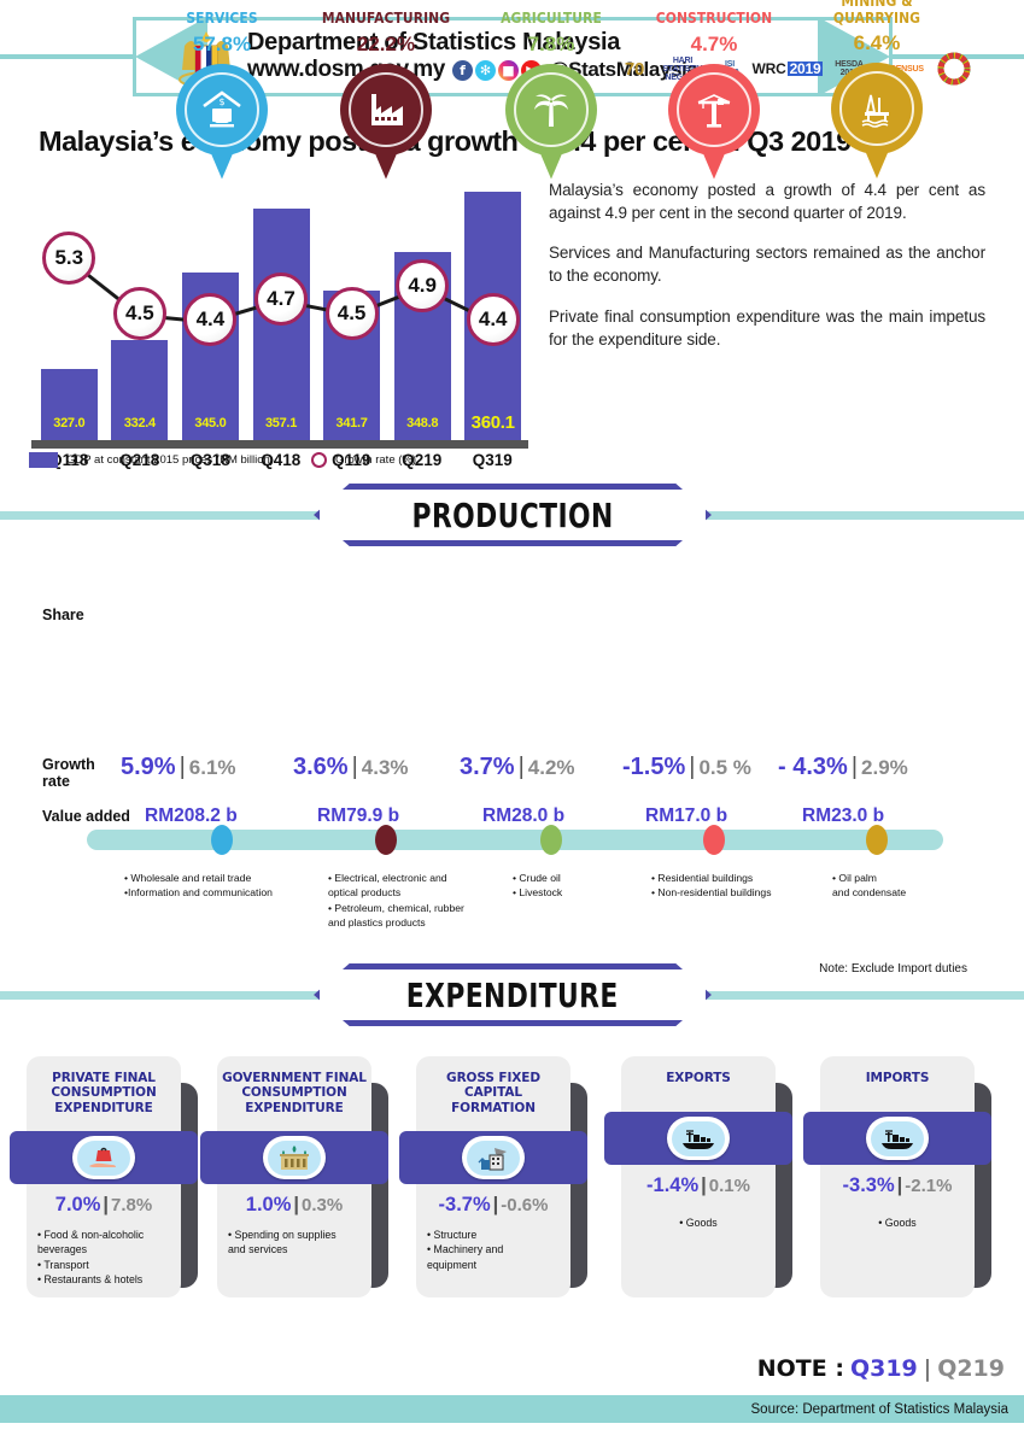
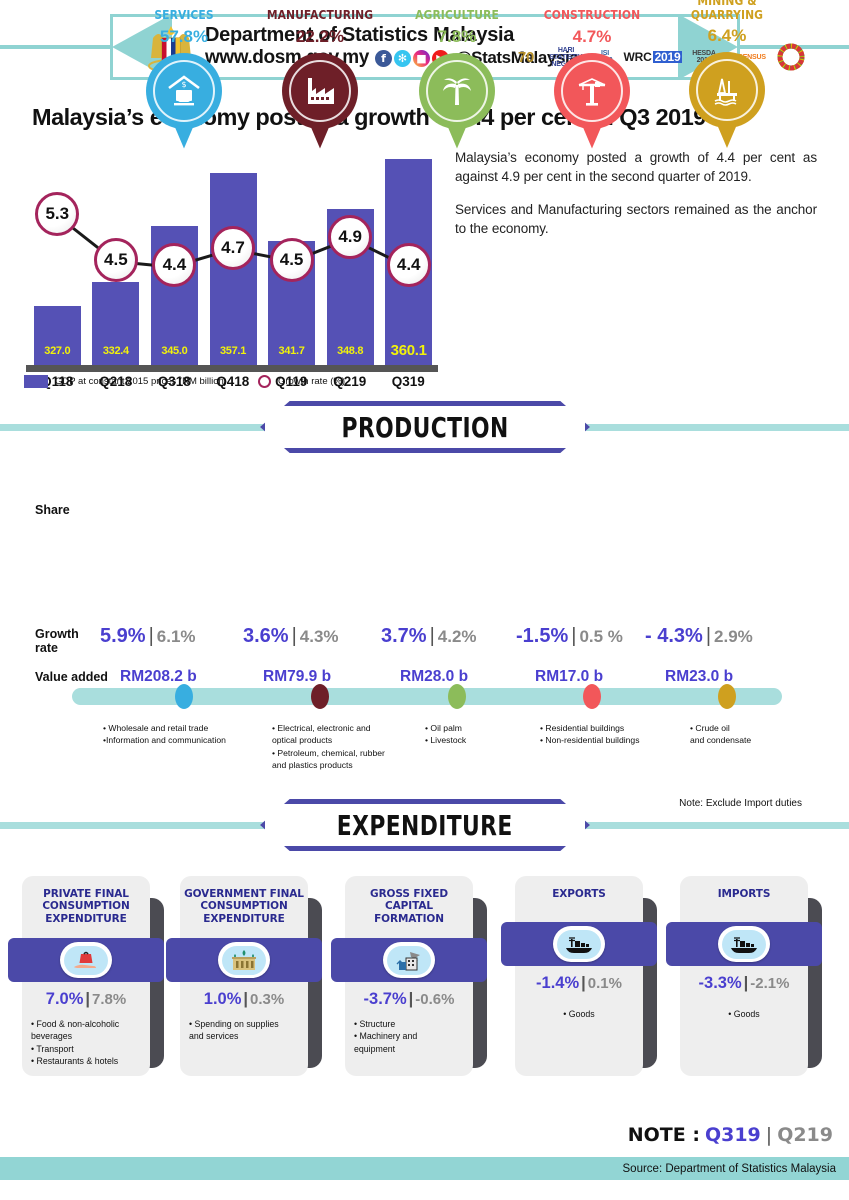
  Department of Statistics Malaysia
  www.dosm.my
  f
  ✻
  ■
  tatsMalaysi
  70
  WRC
  2019
  327.0
  332.4
  345.0
  357.1
  341.7
  348.8
  360.1
  5.3
  4.5
  4.4
  4.7
  4.5
  4.9
  4.4
  118
  Q218
  Q318
  Q418
  Q119
  Q219
  Q319
  GDP at constant 2015 prices (RM billion)
  Growth rate (%)
  Malaysia’s economy posted a growth of 4.4 per cent as against 4.9 per cent in the second quarter of 2019.
  Services and Manufacturing sectors remained as the anchor to the economy.
- Private final consumption expenditure was the main impetus for the expenditure side.
  PRODUCTION
  Share
  Growth
  rate
  Value added
  SERVICES
  57.8%
  $
  MANUFACTURING
  22.2%
  AGRICULTURE
  7.8%
  CONSTRUCTION
  4.7%
  MINING &
  QUARRYING
  6.4%
  • Wholesale and retail trade
  •Information and communication
  • Electrical, electronic and
  optical products
  • Petroleum, chemical, rubber
  and plastics products
- • Crude oil
+ • Oil palm
  • Livestock
  • Residential buildings
  • Non-residential buildings
- • Oil palm
+ • Crude oil
  and condensate
  Note: Exclude Import duties
  EXPENDITURE
  PRIVATE FINAL
  CONSUMPTION
  EXPENDITURE
  7.0%|7.8%
  • Food & non-alcoholic
  beverages
  • Transport
  • Restaurants & hotels
  GOVERNMENT FINAL
  CONSUMPTION
  EXPENDITURE
  1.0%|0.3%
  • Spending on supplies
  and services
  GROSS FIXED
  CAPITAL
  FORMATION
  -3.7%|-0.6%
  • Structure
  • Machinery and
  equipment
  EXPORTS
  -1.4%|0.1%
  • Goods
  IMPORTS
  -3.3%|-2.1%
  • Goods
  NOTE :
  Q319
  |
  Q219
  Source: Department of Statistics Malaysia
  5.9% | 6.1%
  RM208.2 b
  3.6% | 4.3%
  RM79.9 b
  3.7% | 4.2%
  RM28.0 b
  -1.5% | 0.5 %
  RM17.0 b
  - 4.3% | 2.9%
  RM23.0 b
